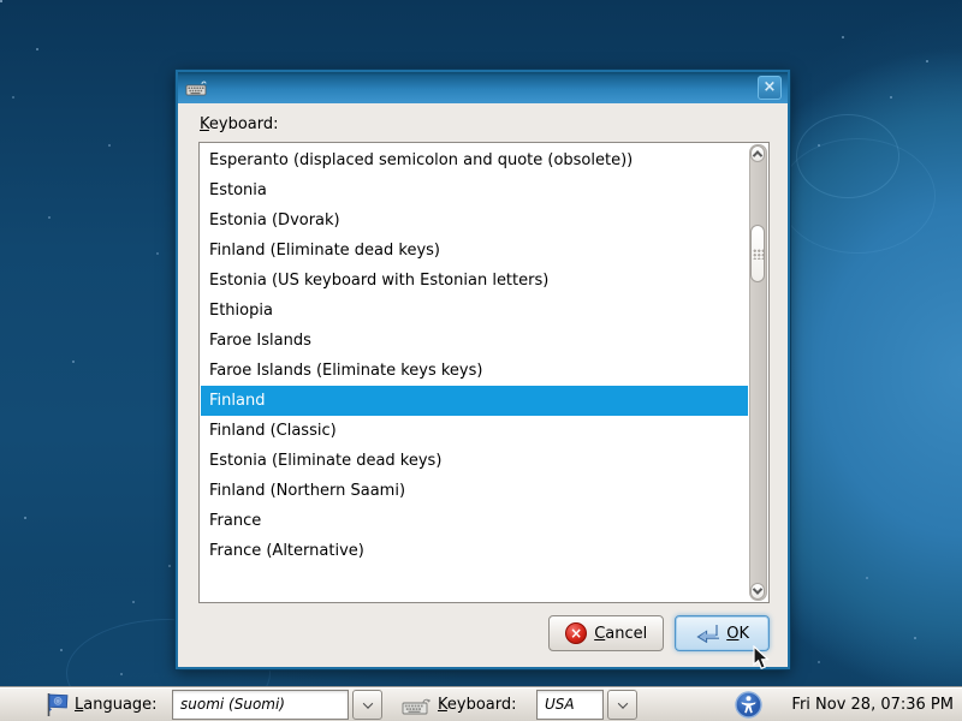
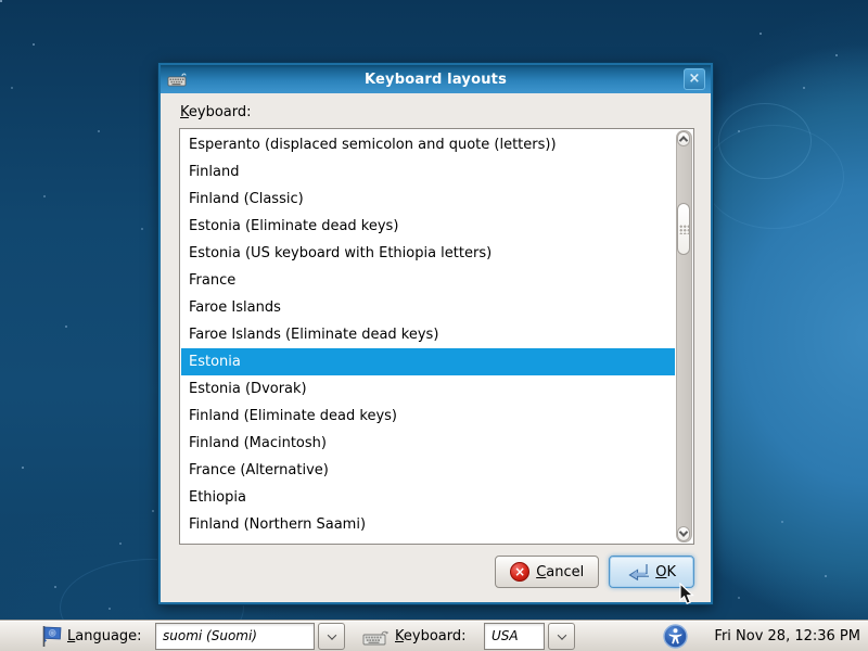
+ Keyboard layouts
  ×
  Keyboard:
- Esperanto (displaced semicolon and quote (obsolete))
+ Esperanto (displaced semicolon and quote (letters))
- Estonia
+ Finland
- Estonia (Dvorak)
+ Finland (Classic)
- Finland (Eliminate dead keys)
+ Estonia (Eliminate dead keys)
- Estonia (US keyboard with Estonian letters)
+ Estonia (US keyboard with Ethiopia letters)
- Ethiopia
+ France
  Faroe Islands
- Faroe Islands (Eliminate keys keys)
+ Faroe Islands (Eliminate dead keys)
- Finland
+ Estonia
- Finland (Classic)
+ Estonia (Dvorak)
- Estonia (Eliminate dead keys)
+ Finland (Eliminate dead keys)
+ Finland (Macintosh)
- Finland (Northern Saami)
+ France (Alternative)
- France
+ Ethiopia
- France (Alternative)
+ Finland (Northern Saami)
  ×
  Cancel
  OK
  Language:
  suomi (Suomi)
  Keyboard:
  USA
- Fri Nov 28, 07:36 PM
+ Fri Nov 28, 12:36 PM
